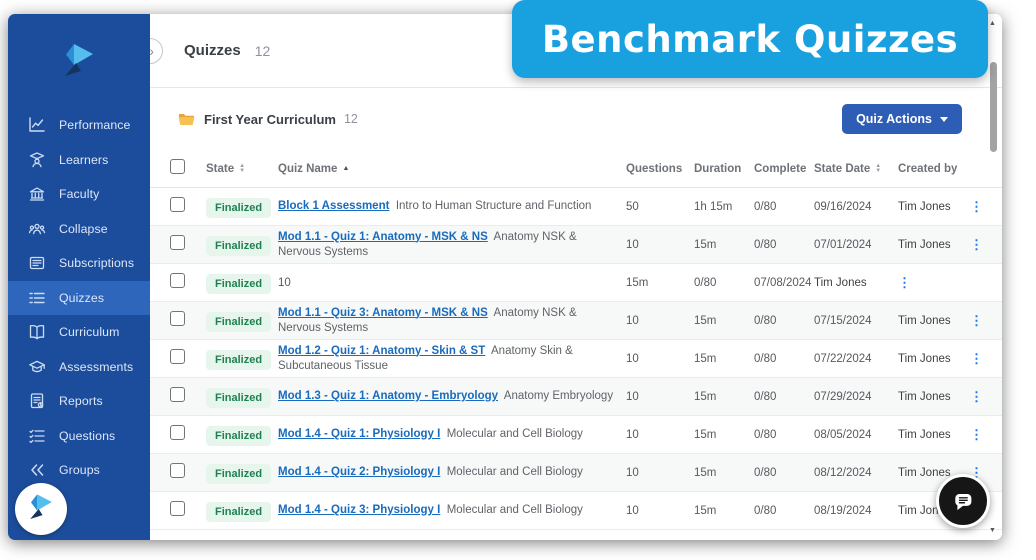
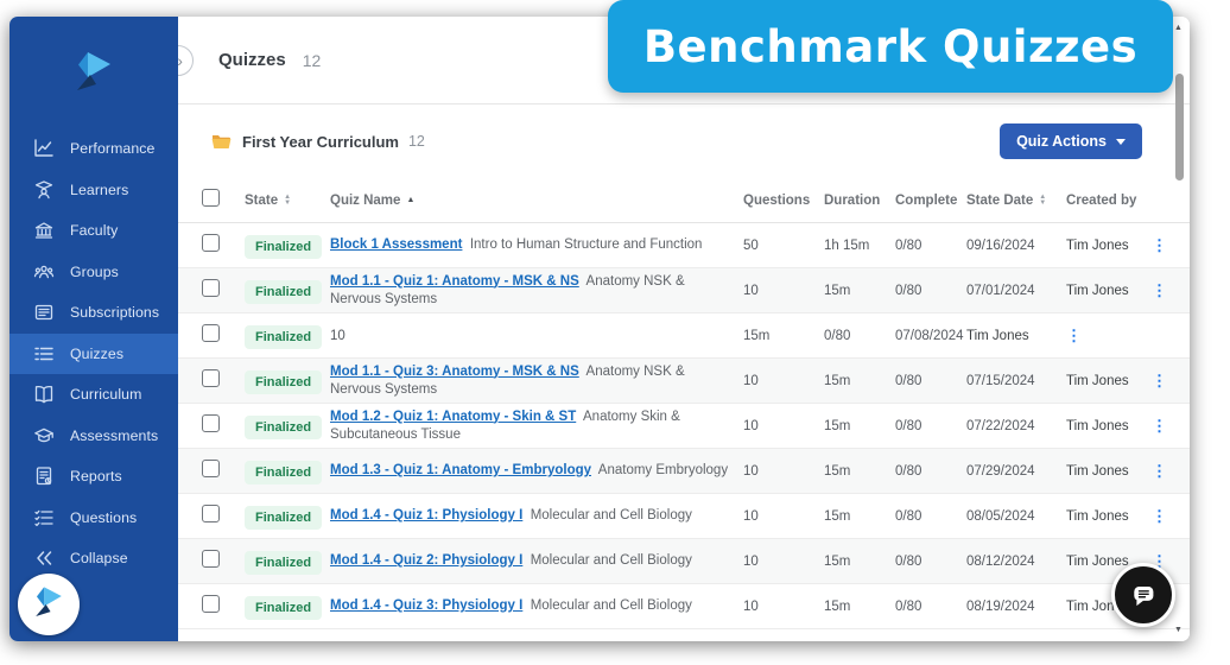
  Performance
  Learners
  Faculty
- Collapse
+ Groups
  Subscriptions
  Quizzes
  Curriculum
  Assessments
  Reports
  Questions
- Groups
+ Collapse
  »
  Quizzes
  12
  First Year Curriculum
  12
  Quiz Actions
  State
  Quiz Name
  Questions
  Duration
  Complete
  State Date
  Created by
  Finalized
  Block 1 Assessment Intro to Human Structure and Function
  50
  1h 15m
  0/80
  09/16/2024
  Tim Jones
  ⋮
  Finalized
  Mod 1.1 - Quiz 1: Anatomy - MSK & NS Anatomy NSK & Nervous Systems
  10
  15m
  0/80
  07/01/2024
  Tim Jones
  ⋮
  Finalized
  10
  15m
  0/80
  07/08/2024
  Tim Jones
  ⋮
  Finalized
  Mod 1.1 - Quiz 3: Anatomy - MSK & NS Anatomy NSK & Nervous Systems
  10
  15m
  0/80
  07/15/2024
  Tim Jones
  ⋮
  Finalized
  Mod 1.2 - Quiz 1: Anatomy - Skin & ST Anatomy Skin & Subcutaneous Tissue
  10
  15m
  0/80
  07/22/2024
  Tim Jones
  ⋮
  Finalized
  Mod 1.3 - Quiz 1: Anatomy - Embryology Anatomy Embryology
  10
  15m
  0/80
  07/29/2024
  Tim Jones
  ⋮
  Finalized
  Mod 1.4 - Quiz 1: Physiology I Molecular and Cell Biology
  10
  15m
  0/80
  08/05/2024
  Tim Jones
  ⋮
  Finalized
  Mod 1.4 - Quiz 2: Physiology I Molecular and Cell Biology
  10
  15m
  0/80
  08/12/2024
  Tim Jones
  ⋮
  Finalized
  Mod 1.4 - Quiz 3: Physiology I Molecular and Cell Biology
  10
  15m
  0/80
  08/19/2024
  Tim Jon
  Benchmark Quizzes
